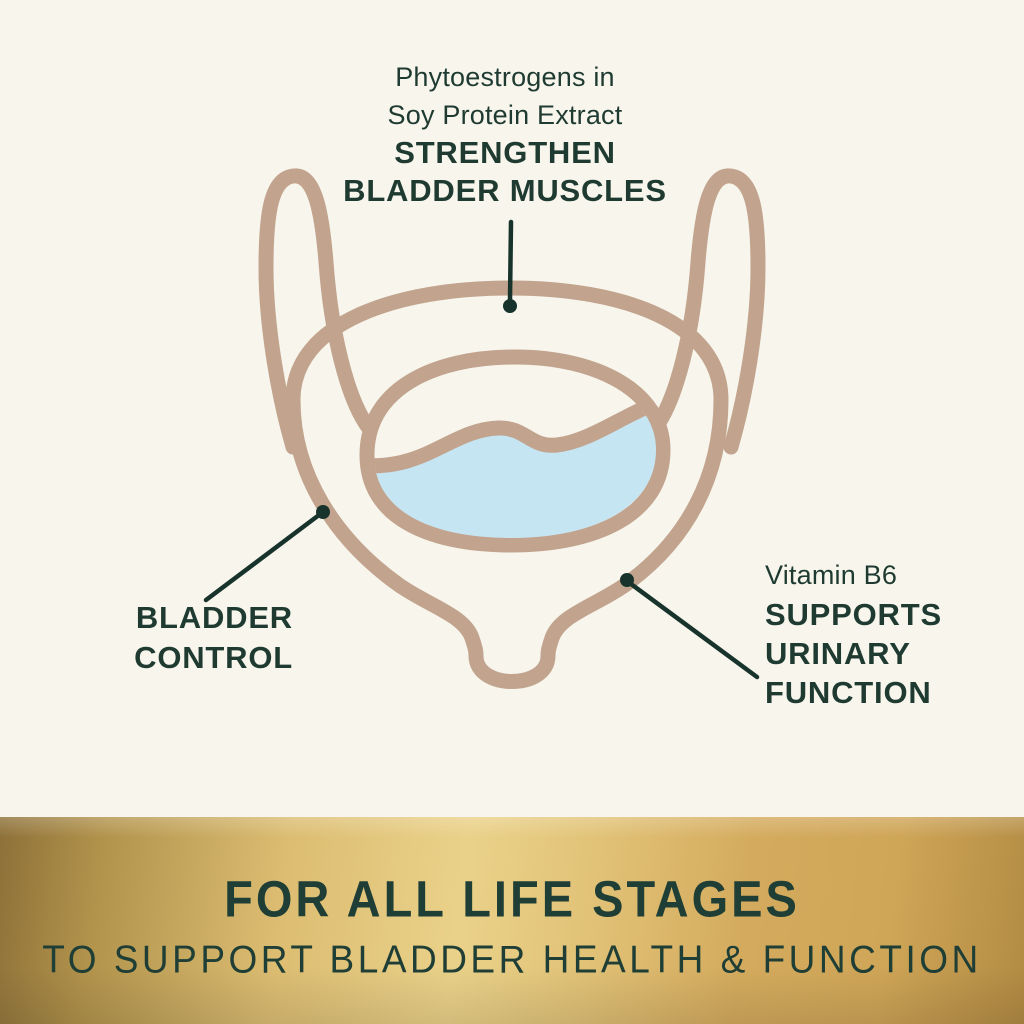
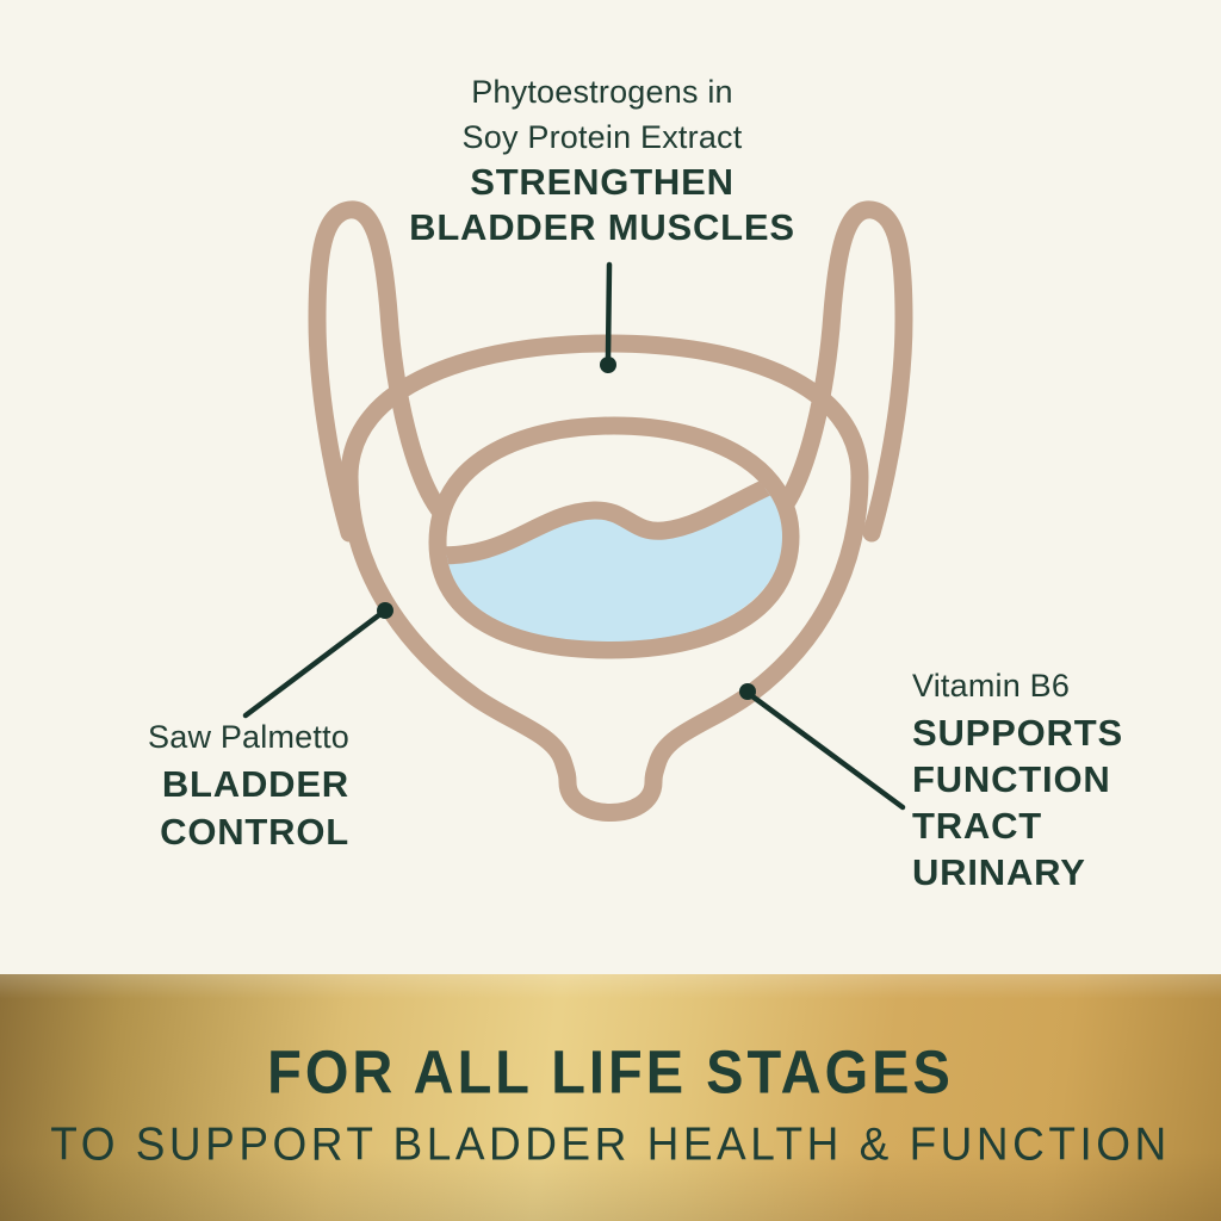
  Phytoestrogens in
  Soy Protein Extract
  STRENGTHEN
  BLADDER MUSCLES
+ Saw Palmetto
  BLADDER
  CONTROL
  Vitamin B6
  SUPPORTS
- URINARY
+ FUNCTION
+ TRACT
- FUNCTION
+ URINARY
